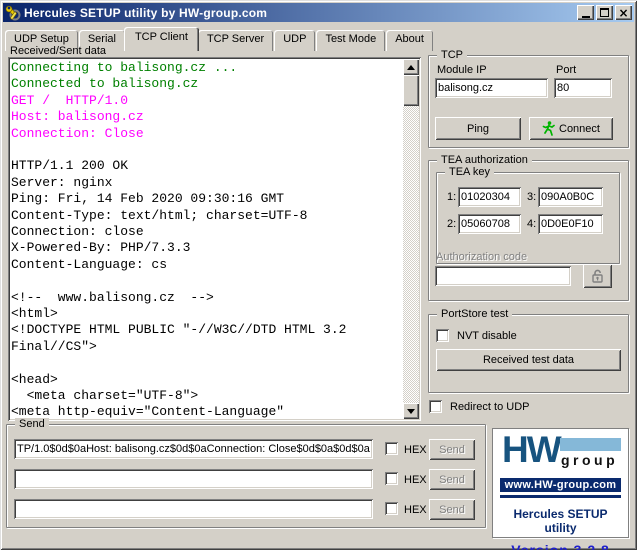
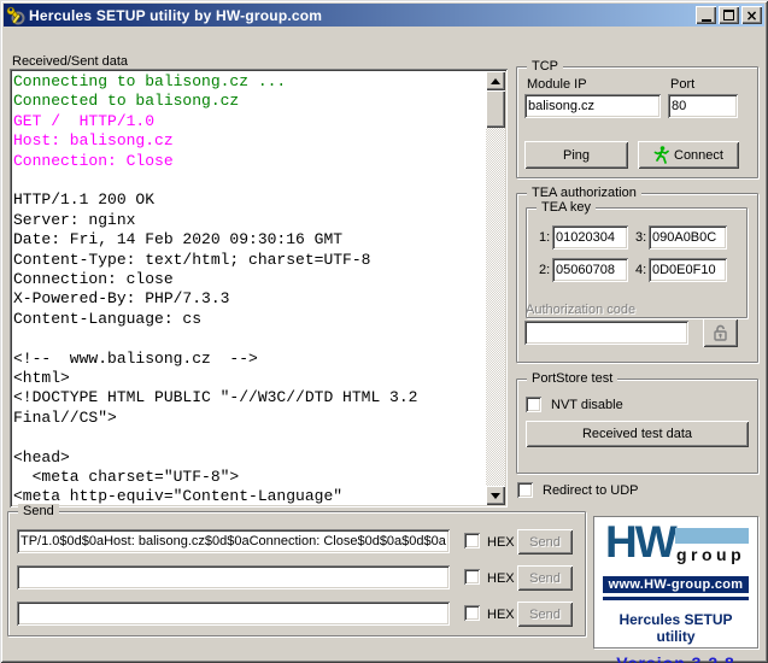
  Hercules SETUP utility by HW-group.com
  ×
- UDP Setup
- Serial
- TCP Client
- TCP Server
- UDP
- Test Mode
- About
  Received/Sent data
  Connecting to balisong.cz ...
  Connected to balisong.cz
  GET / HTTP/1.0
  Host: balisong.cz
  Connection: Close
  HTTP/1.1 200 OK
  Server: nginx
- Ping: Fri, 14 Feb 2020 09:30:16 GMT
+ Date: Fri, 14 Feb 2020 09:30:16 GMT
  Content-Type: text/html; charset=UTF-8
  Connection: close
  X-Powered-By: PHP/7.3.3
  Content-Language: cs
  <!-- www.balisong.cz -->
  <html>
  <!DOCTYPE HTML PUBLIC "-//W3C//DTD HTML 3.2
  Final//CS">
  <head>
  <meta charset="UTF-8">
  <meta http-equiv="Content-Language"
  TCP
  Module IP
  balisong.cz
  Port
  80
  Ping
  Connect
  TEA authorization
  TEA key
  1:
  01020304
  3:
  090A0B0C
  2:
  05060708
  4:
  0D0E0F10
  Authorization code
  PortStore test
  NVT disable
  Received test data
  Redirect to UDP
  Send
  TP/1.0$0d$0aHost: balisong.cz$0d$0aConnection: Close$0d$0a$0d$0a
  HEX
  Send
  HEX
  Send
  HEX
  Send
  HW
  group
  www.HW-group.com
  Hercules SETUP utility
